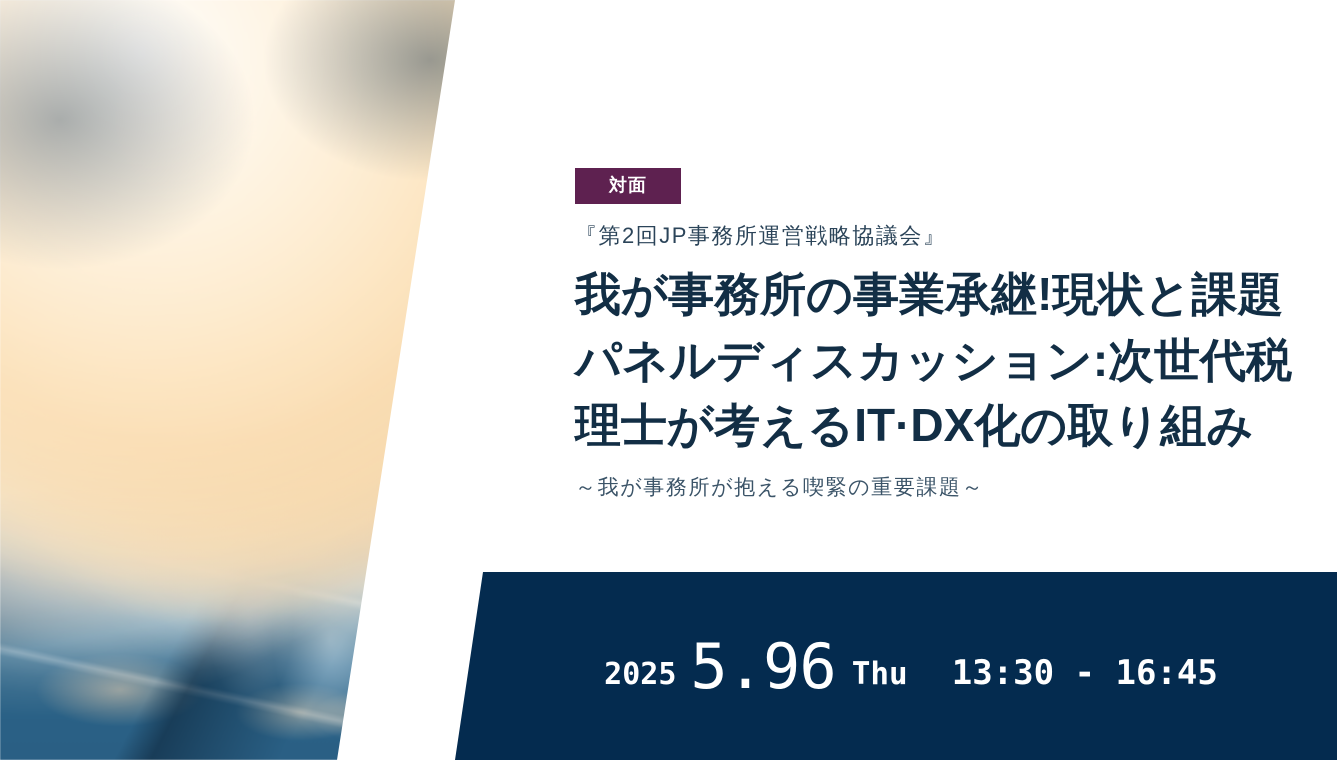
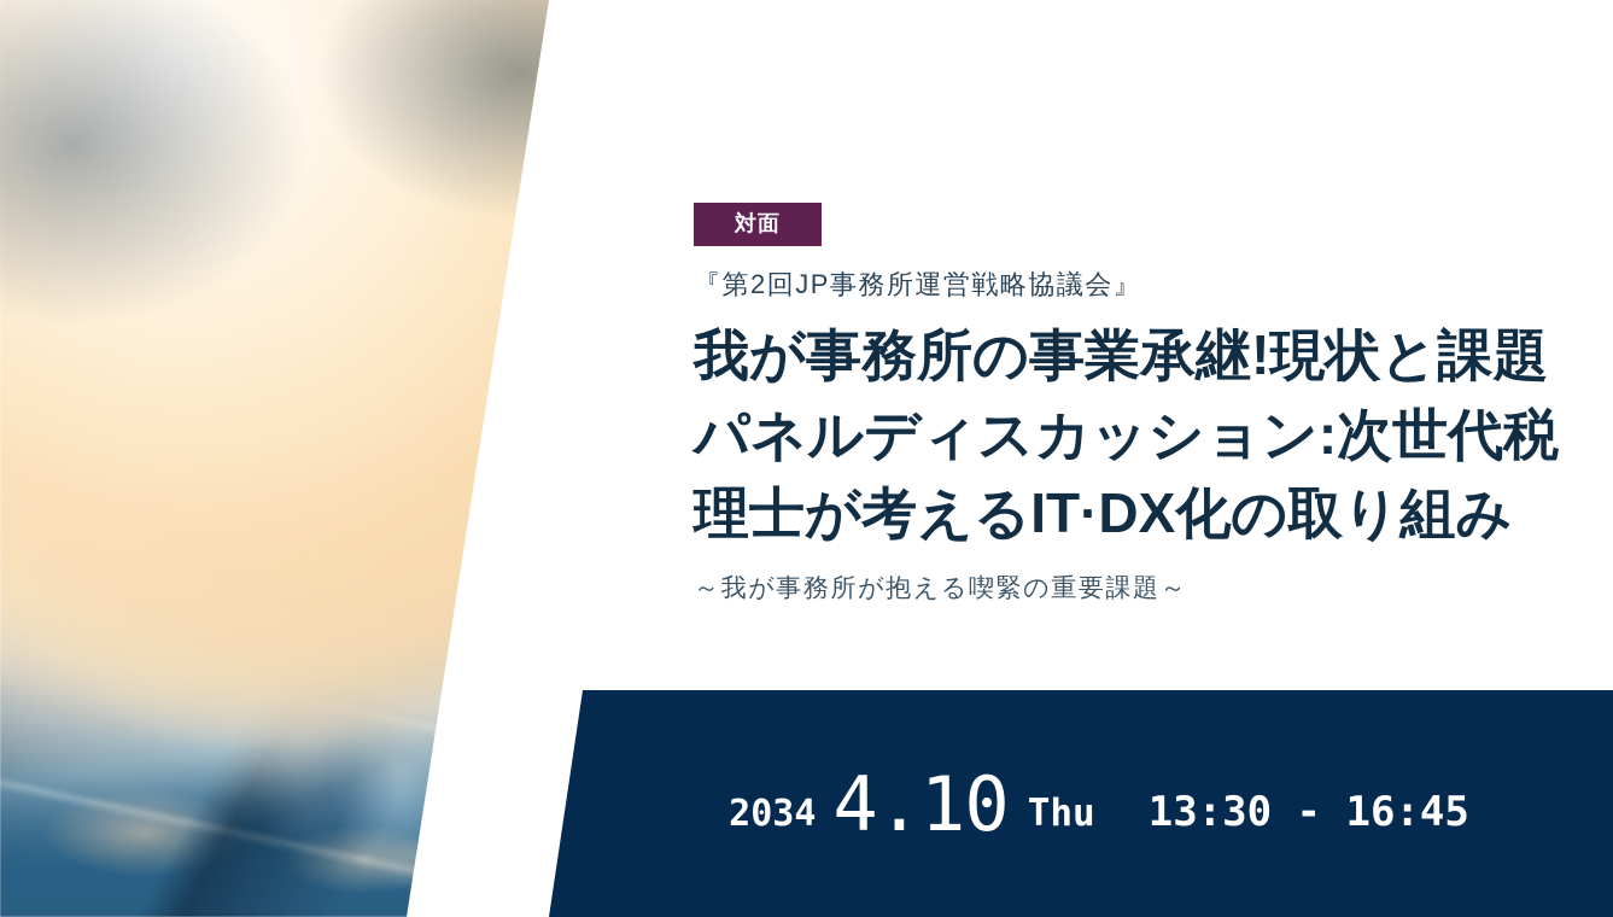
  対面
  『第2回JP事務所運営戦略協議会』
  我が事務所の事業承継!現状と課題
  パネルディスカッション:次世代税
  理士が考えるIT·DX化の取り組み
  ～我が事務所が抱える喫緊の重要課題～
- 2025
+ 2034
- 5.96
+ 4.10
  Thu
  13:30 - 16:45
